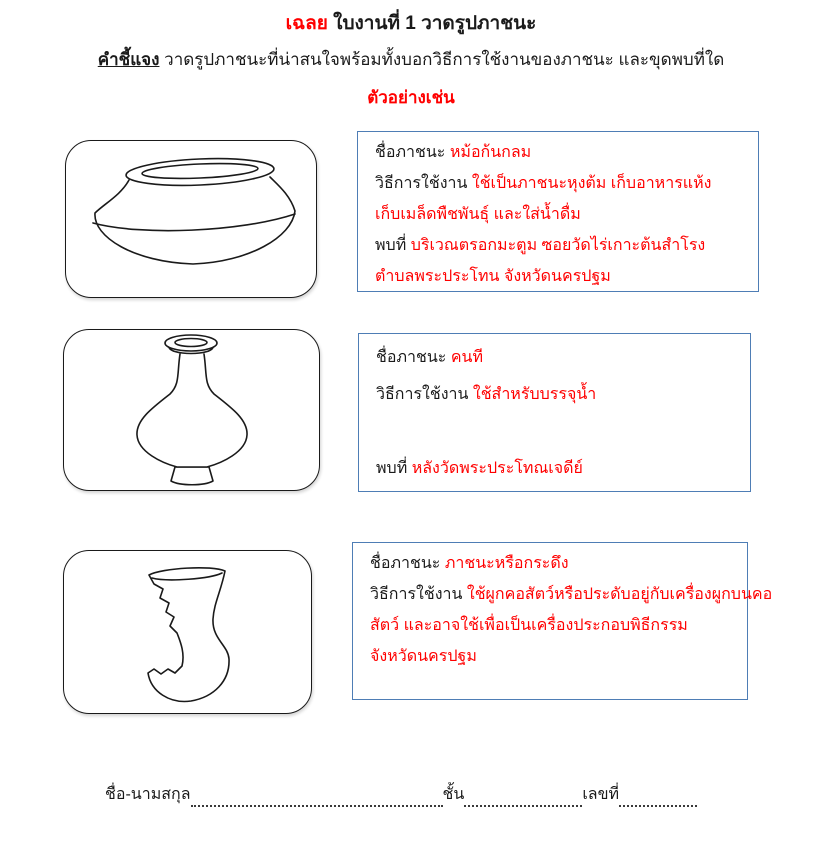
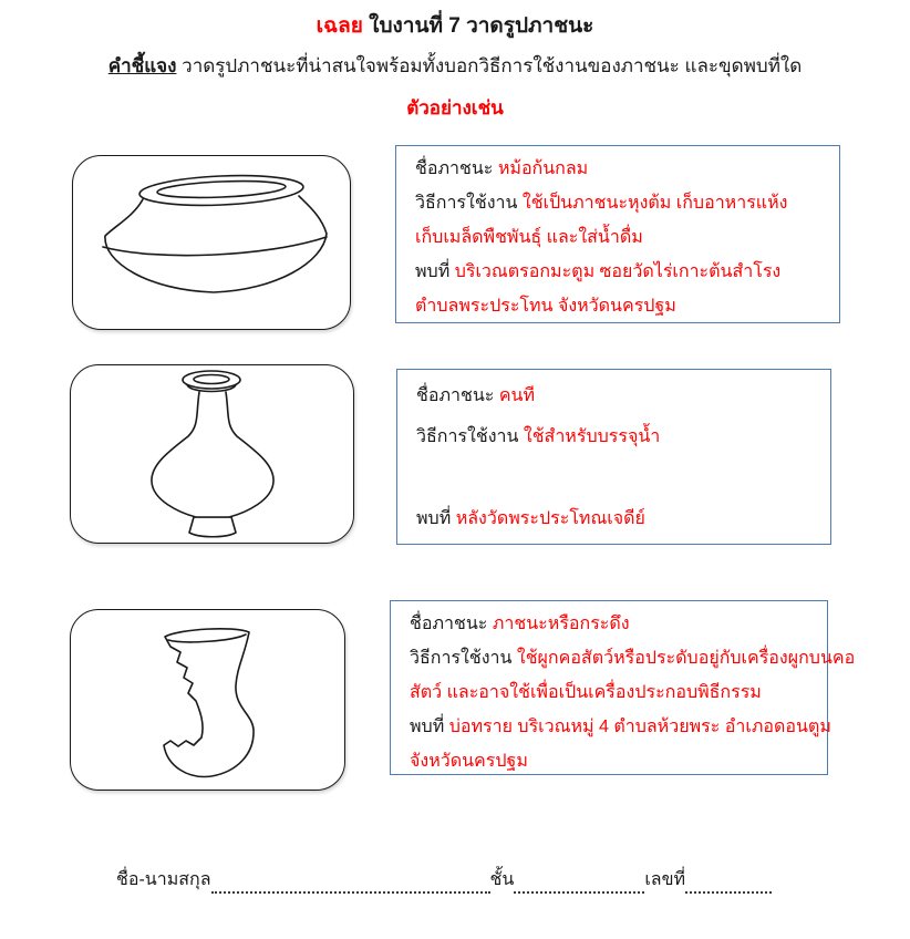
- เฉลย ใบงานที่ 1 วาดรูปภาชนะ
+ เฉลย ใบงานที่ 7 วาดรูปภาชนะ
  คำชี้แจง วาดรูปภาชนะที่น่าสนใจพร้อมทั้งบอกวิธีการใช้งานของภาชนะ และขุดพบที่ใด
  ตัวอย่างเช่น
  ชื่อภาชนะ หม้อก้นกลม
  วิธีการใช้งาน ใช้เป็นภาชนะหุงต้ม เก็บอาหารแห้ง
  เก็บเมล็ดพืชพันธุ์ และใส่น้ำดื่ม
  พบที่ บริเวณตรอกมะตูม ซอยวัดไร่เกาะต้นสำโรง
  ตำบลพระประโทน จังหวัดนครปฐม
  ชื่อภาชนะ คนที
  วิธีการใช้งาน ใช้สำหรับบรรจุน้ำ
  พบที่ หลังวัดพระประโทณเจดีย์
  ชื่อภาชนะ ภาชนะหรือกระดึง
  วิธีการใช้งาน ใช้ผูกคอสัตว์หรือประดับอยู่กับเครื่องผูกบนคอ
  สัตว์ และอาจใช้เพื่อเป็นเครื่องประกอบพิธีกรรม
+ พบที่ บ่อทราย บริเวณหมู่ 4 ตำบลห้วยพระ อำเภอดอนตูม
  จังหวัดนครปฐม
  ชื่อ-นามสกุล
  ชั้น
  เลขที่
